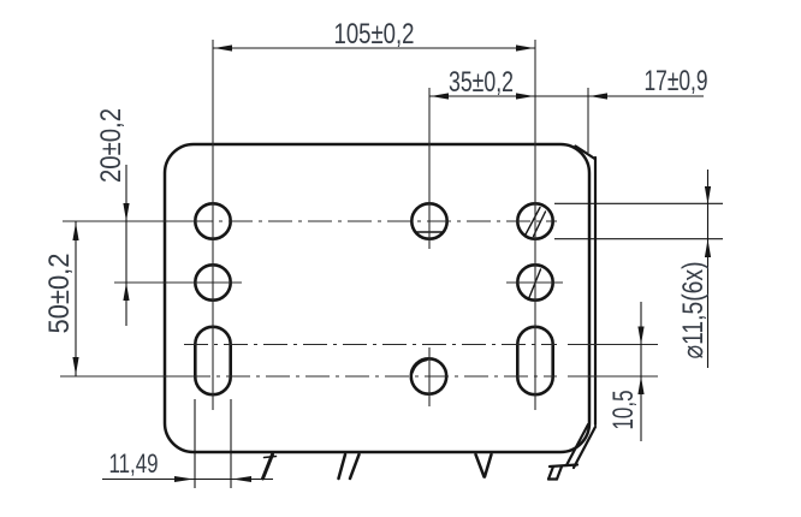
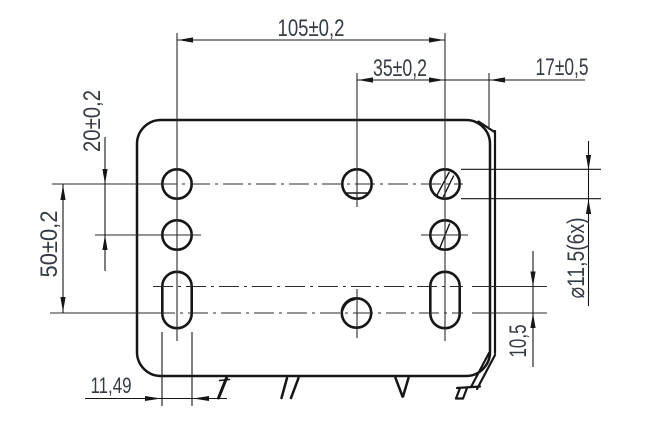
  105±0,2
  35±0,2
- 17±0,9
+ 17±0,5
  11,49
